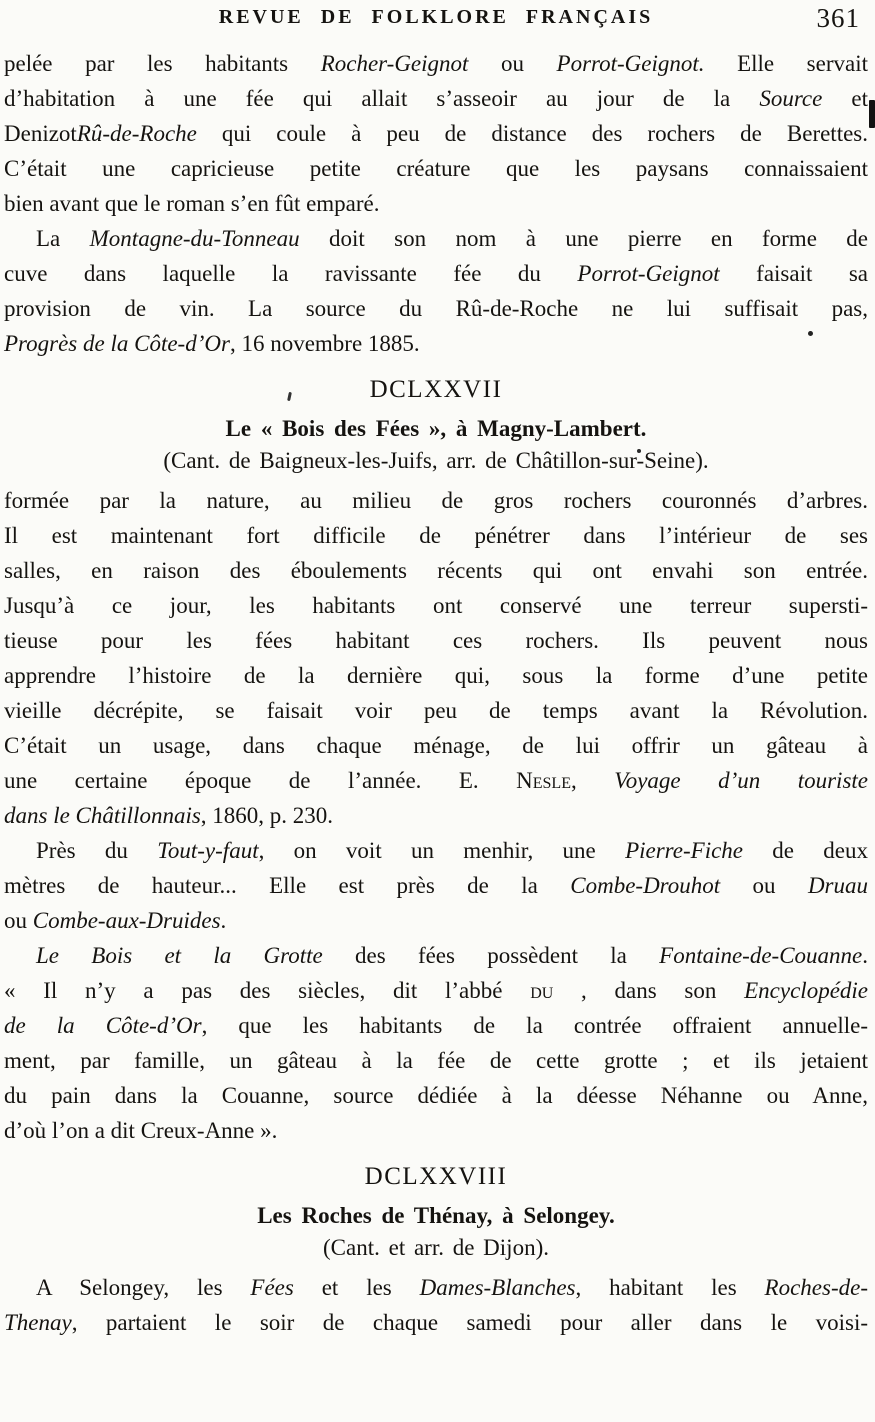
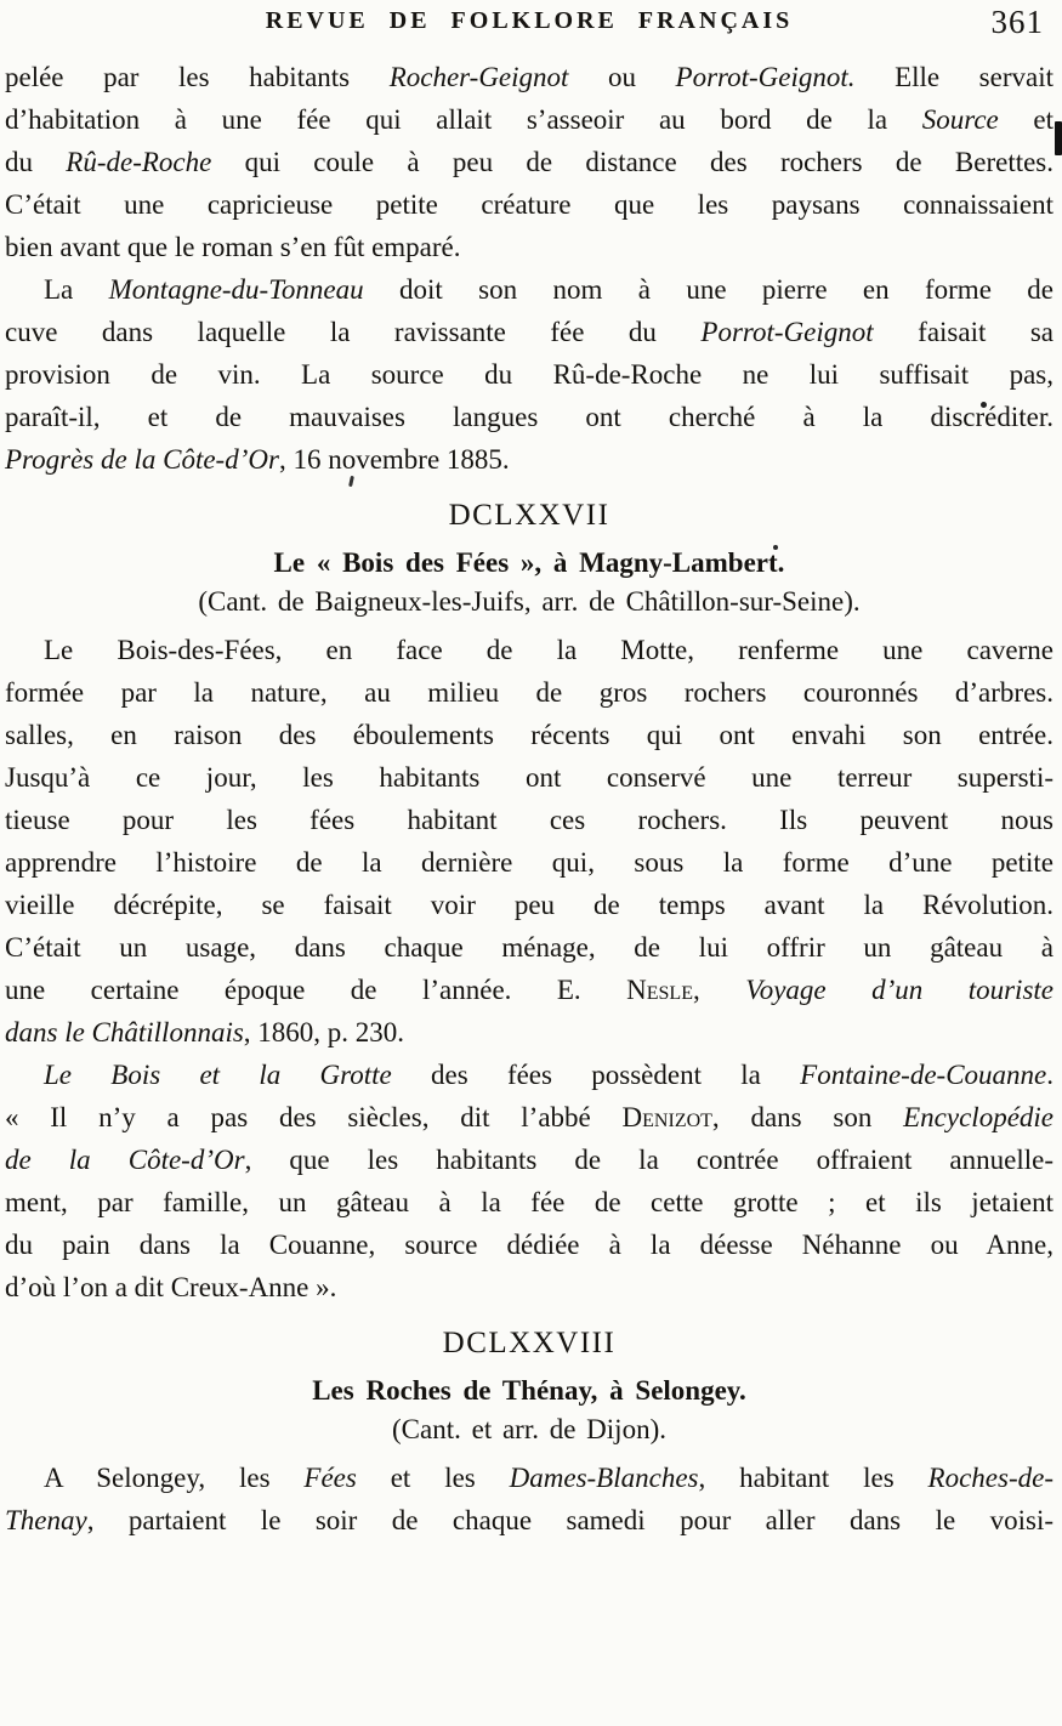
  REVUE DE FOLKLORE FRANÇAIS
  361
  pelée par les habitants Rocher-Geignot ou Porrot-Geignot. Elle servait
- d’habitation à une fée qui allait s’asseoir au jour de la Source et
+ d’habitation à une fée qui allait s’asseoir au bord de la Source et
- DenizotRû-de-Roche qui coule à peu de distance des rochers de Berettes.
+ du Rû-de-Roche qui coule à peu de distance des rochers de Berettes.
  C’était une capricieuse petite créature que les paysans connaissaient
  bien avant que le roman s’en fût emparé.
  La Montagne-du-Tonneau doit son nom à une pierre en forme de
  cuve dans laquelle la ravissante fée du Porrot-Geignot faisait sa
  provision de vin. La source du Rû-de-Roche ne lui suffisait pas,
+ paraît-il, et de mauvaises langues ont cherché à la discréditer.
  Progrès de la Côte-d’Or, 16 novembre 1885.
  DCLXXVII
  Le « Bois des Fées », à Magny-Lambert.
  (Cant. de Baigneux-les-Juifs, arr. de Châtillon-sur-Seine).
+ Le Bois-des-Fées, en face de la Motte, renferme une caverne
  formée par la nature, au milieu de gros rochers couronnés d’arbres.
- Il est maintenant fort difficile de pénétrer dans l’intérieur de ses
  salles, en raison des éboulements récents qui ont envahi son entrée.
  Jusqu’à ce jour, les habitants ont conservé une terreur supersti-
  tieuse pour les fées habitant ces rochers. Ils peuvent nous
  apprendre l’histoire de la dernière qui, sous la forme d’une petite
  vieille décrépite, se faisait voir peu de temps avant la Révolution.
  C’était un usage, dans chaque ménage, de lui offrir un gâteau à
  une certaine époque de l’année. E. Nesle, Voyage d’un touriste
  dans le Châtillonnais, 1860, p. 230.
- Près du Tout-y-faut, on voit un menhir, une Pierre-Fiche de deux
- mètres de hauteur... Elle est près de la Combe-Drouhot ou Druau
- ou Combe-aux-Druides.
  Le Bois et la Grotte des fées possèdent la Fontaine-de-Couanne.
- « Il n’y a pas des siècles, dit l’abbé du , dans son Encyclopédie
+ « Il n’y a pas des siècles, dit l’abbé Denizot, dans son Encyclopédie
  de la Côte-d’Or, que les habitants de la contrée offraient annuelle-
  ment, par famille, un gâteau à la fée de cette grotte ; et ils jetaient
  du pain dans la Couanne, source dédiée à la déesse Néhanne ou Anne,
  d’où l’on a dit Creux-Anne ».
  DCLXXVIII
  Les Roches de Thénay, à Selongey.
  (Cant. et arr. de Dijon).
  A Selongey, les Fées et les Dames-Blanches, habitant les Roches-de-
  Thenay, partaient le soir de chaque samedi pour aller dans le voisi-
